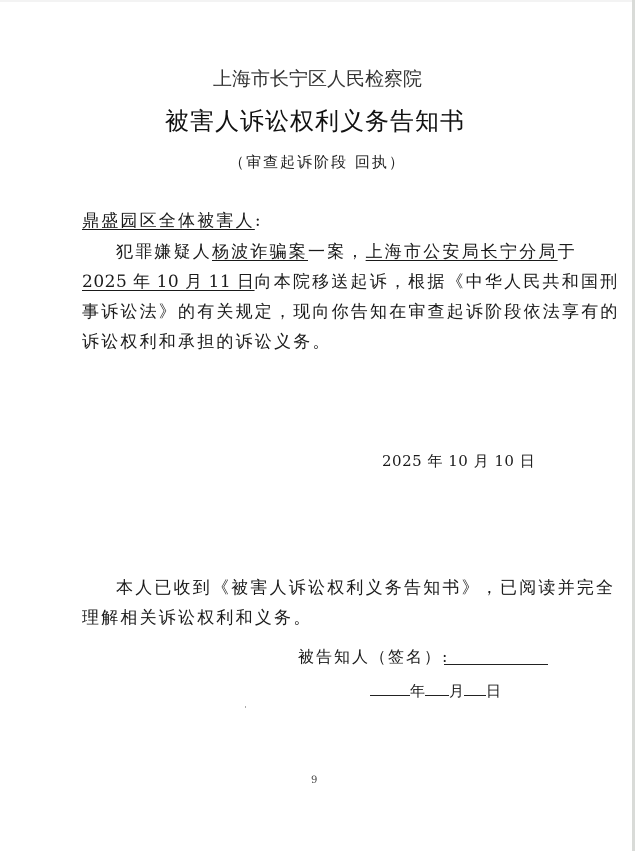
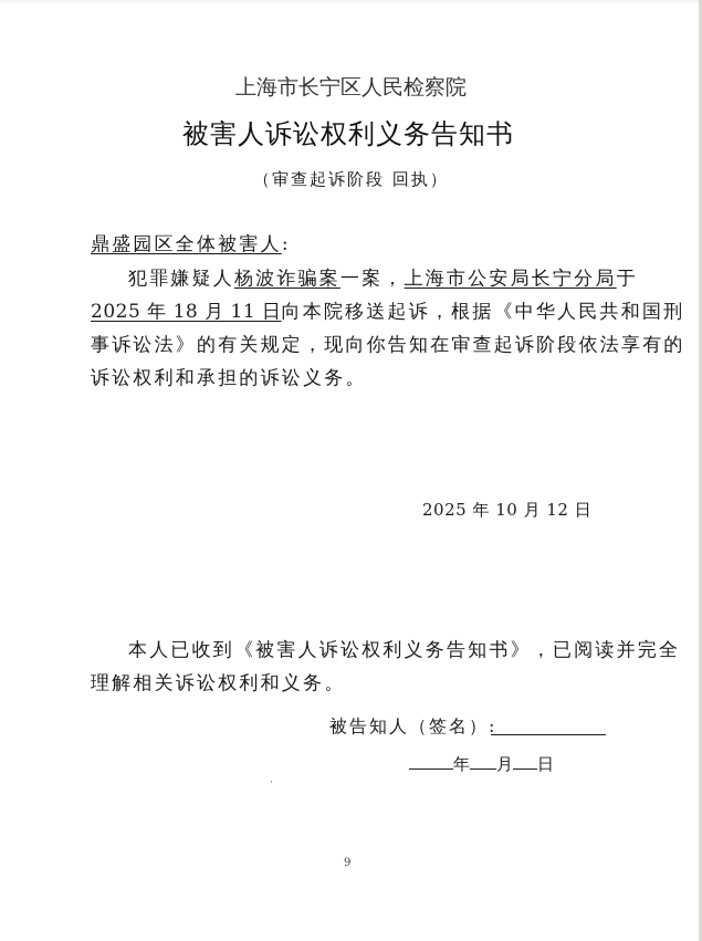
  上海市长宁区人民检察院
  被害人诉讼权利义务告知书
  （审查起诉阶段 回执）
  鼎盛园区全体被害人:
  犯罪嫌疑人杨波诈骗案一案，上海市公安局长宁分局于
- 2025 年 10 月 11 日向本院移送起诉，根据《中华人民共和国刑
+ 2025 年 18 月 11 日向本院移送起诉，根据《中华人民共和国刑
  事诉讼法》的有关规定，现向你告知在审查起诉阶段依法享有的
  诉讼权利和承担的诉讼义务。
- 2025 年 10 月 10 日
+ 2025 年 10 月 12 日
  本人已收到《被害人诉讼权利义务告知书》，已阅读并完全
  理解相关诉讼权利和义务。
  被告知人（签名）:
  年 月 日
  9
